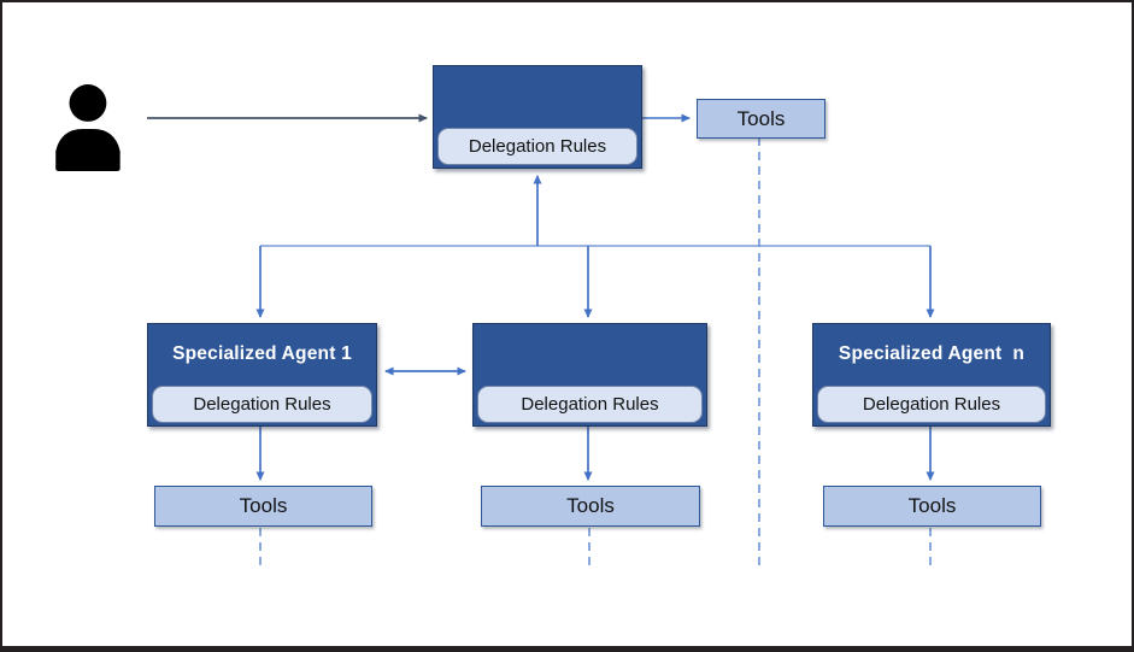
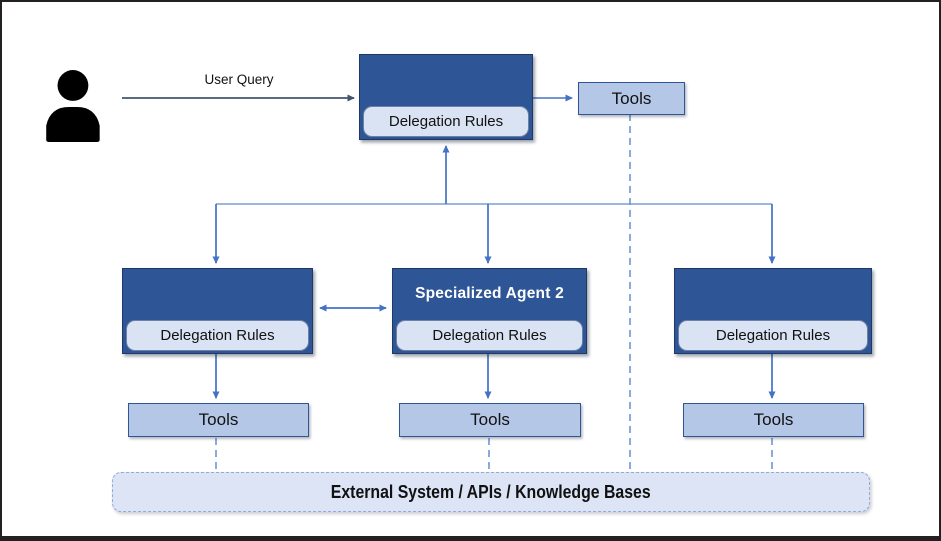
+ User Query
  Delegation Rules
  Tools
- Specialized Agent 1
  Delegation Rules
+ Specialized Agent 2
  Delegation Rules
- Specialized Agent n
  Delegation Rules
  Tools
  Tools
  Tools
+ External System / APIs / Knowledge Bases
